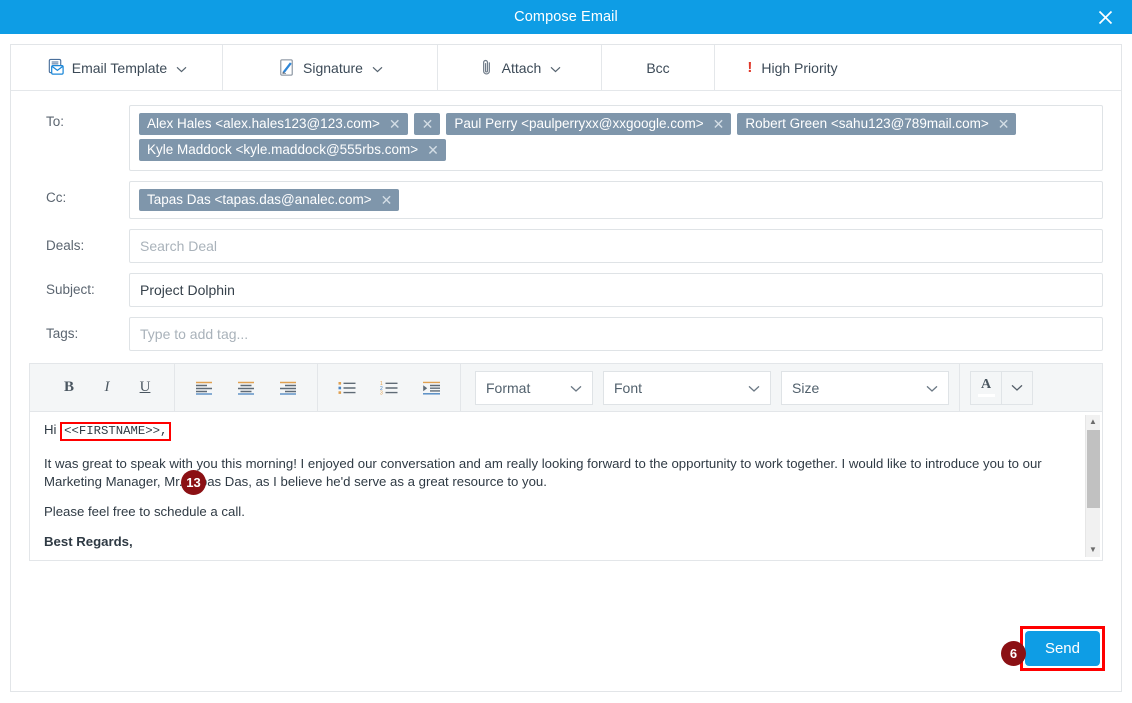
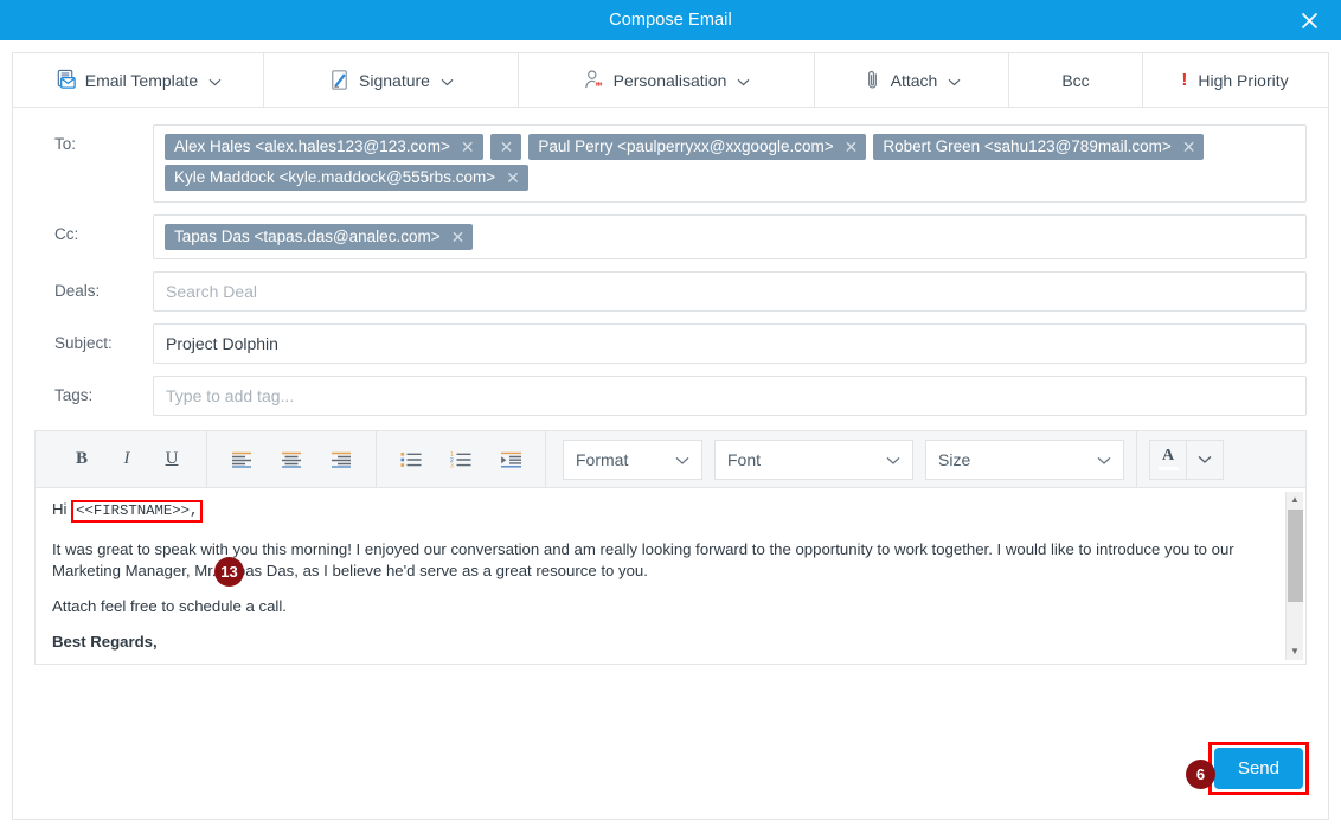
  Compose Email
  Email Template
  Signature
+ Personalisation
  Attach
  Bcc
  !
  High Priority
  To:
  Alex Hales <alex.hales123@123.com>
  ✕
  ✕
  Paul Perry <paulperryxx@xxgoogle.com>
  ✕
  Robert Green <sahu123@789mail.com>
  ✕
  Kyle Maddock <kyle.maddock@555rbs.com>
  ✕
  Cc:
  Tapas Das <tapas.das@analec.com>
  ✕
  Deals:
  Search Deal
  Subject:
  Project Dolphin
  Tags:
  Type to add tag...
  B
  I
  U
  Format
  Font
  Size
  A
  Hi <<FIRSTNAME>>,
  It was great to speak with you this morning! I enjoyed our conversation and am really looking forward to the opportunity to work together. I would like to introduce you to our Marketing Manager, Mras Das, as I believe he'd serve as a great resource to you.
- Please feel free to schedule a call.
+ Attach feel free to schedule a call.
  Best Regards,
  ▲
  ▼
  Send
  13
  6
